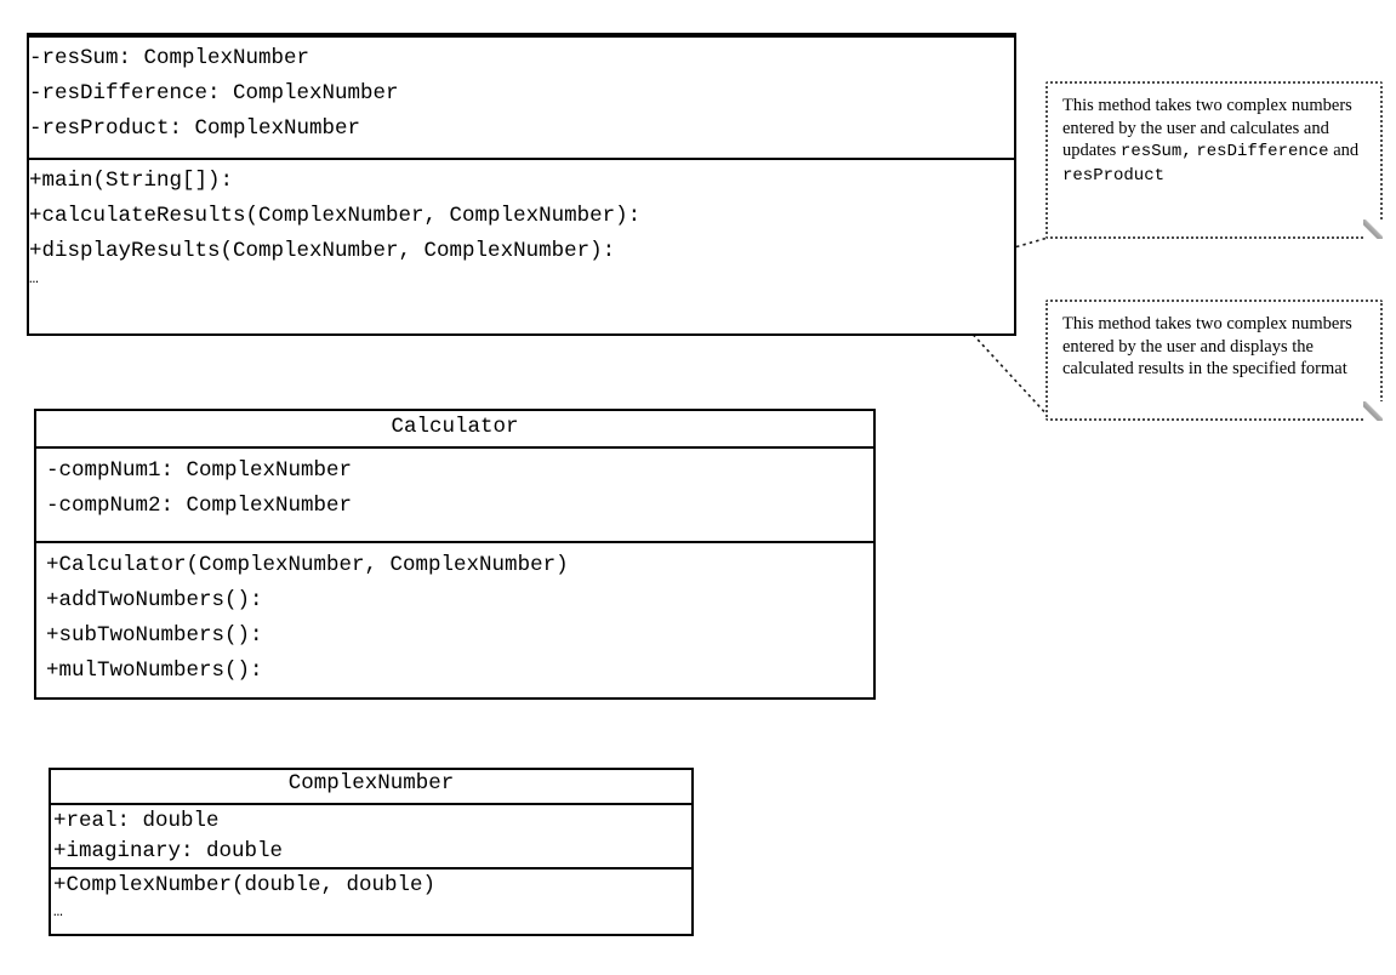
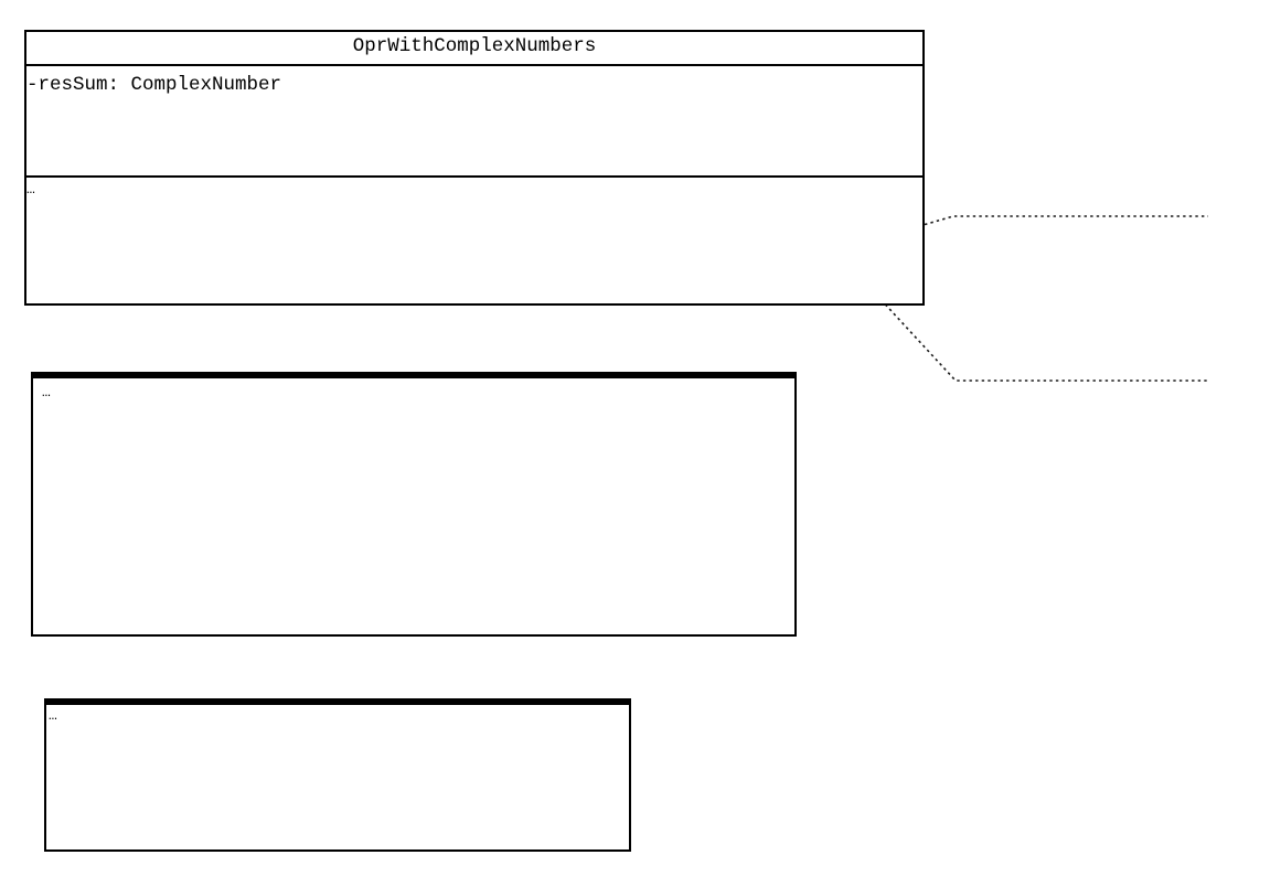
+ OprWithComplexNumbers
  -resSum: ComplexNumber
- -resDifference: ComplexNumber
- -resProduct: ComplexNumber
- +main(String[]):
- +calculateResults(ComplexNumber, ComplexNumber):
- +displayResults(ComplexNumber, ComplexNumber):
  …
- Calculator
- -compNum1: ComplexNumber
- -compNum2: ComplexNumber
- +Calculator(ComplexNumber, ComplexNumber)
- +addTwoNumbers():
- +subTwoNumbers():
- +mulTwoNumbers():
  …
- ComplexNumber
- +real: double
- +imaginary: double
- +ComplexNumber(double, double)
  …
- This method takes two complex numbers entered by the user and calculates and updates resSum, resDifference and resProduct
- This method takes two complex numbers entered by the user and displays the calculated results in the specified format
